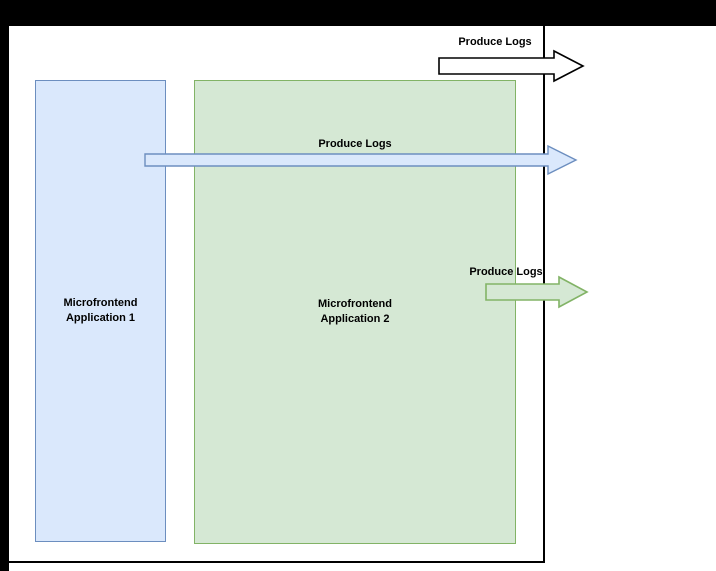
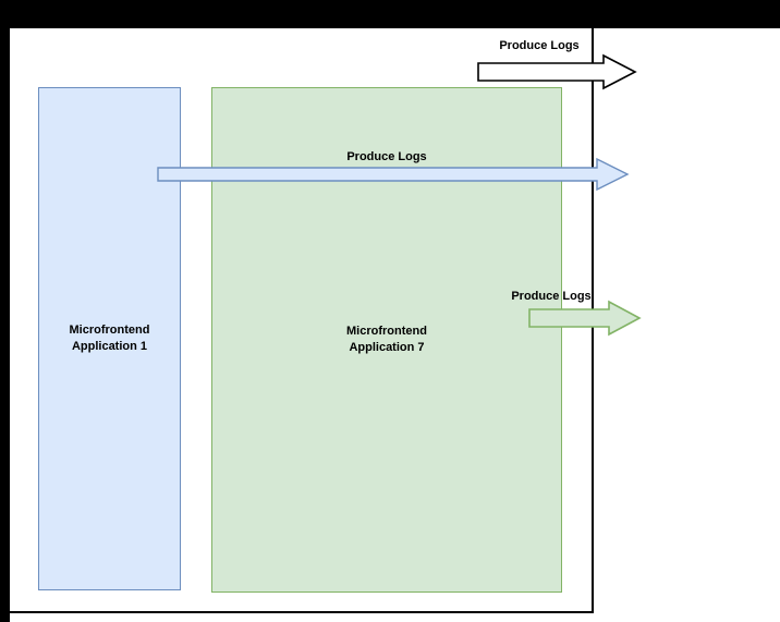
  Produce Logs
  Microfrontend
  Application 1
  Microfrontend
- Application 2
+ Application 7
  Produce Logs
  Produce Logs
